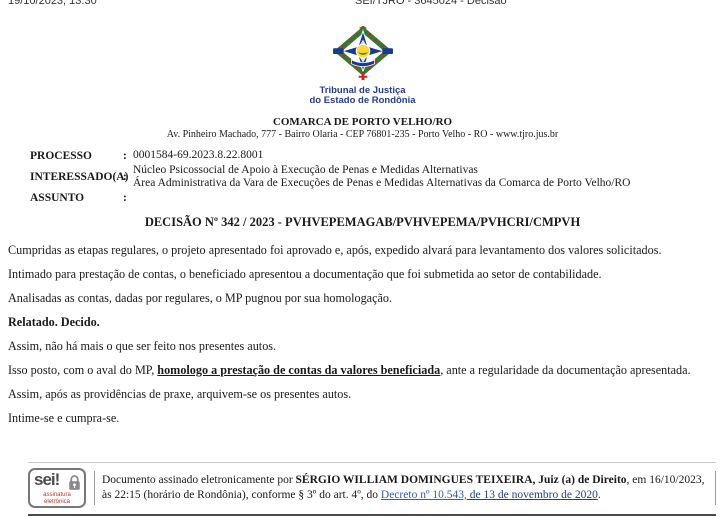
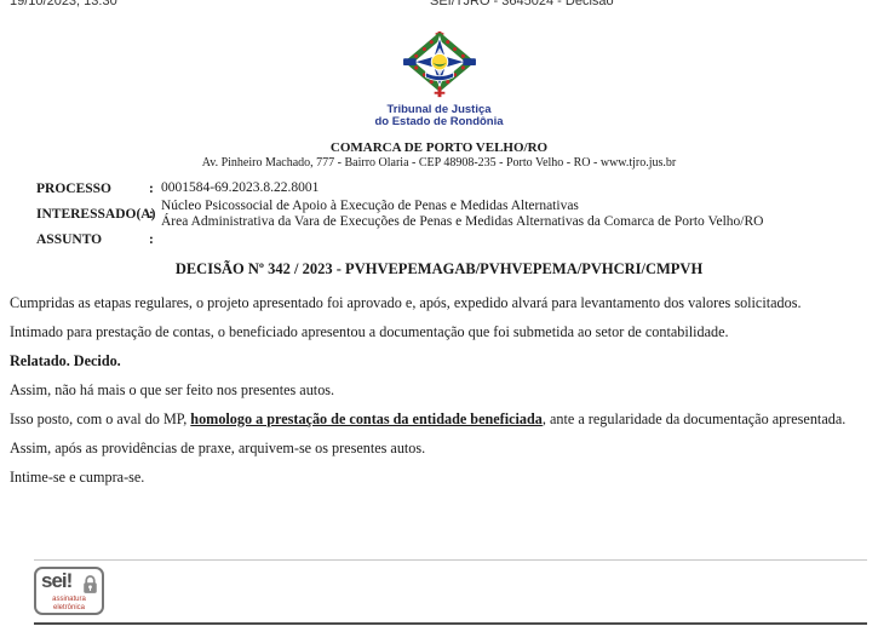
  19/10/2023, 13:30
  SEI/TJRO - 3645024 - Decisão
  Tribunal de Justiça
  do Estado de Rondônia
  COMARCA DE PORTO VELHO/RO
- Av. Pinheiro Machado, 777 - Bairro Olaria - CEP 76801-235 - Porto Velho - RO - www.tjro.jus.br
+ Av. Pinheiro Machado, 777 - Bairro Olaria - CEP 48908-235 - Porto Velho - RO - www.tjro.jus.br
  PROCESSO
  :
  0001584-69.2023.8.22.8001
  INTERESSADO(A
  :
  Núcleo Psicossocial de Apoio à Execução de Penas e Medidas Alternativas
  Área Administrativa da Vara de Execuções de Penas e Medidas Alternativas da Comarca de Porto Velho/RO
  ASSUNTO
  :
  DECISÃO Nº 342 / 2023 - PVHVEPEMAGAB/PVHVEPEMA/PVHCRI/CMPVH
  Cumpridas as etapas regulares, o projeto apresentado foi aprovado e, após, expedido alvará para levantamento dos valores solicitados.
  Intimado para prestação de contas, o beneficiado apresentou a documentação que foi submetida ao setor de contabilidade.
- Analisadas as contas, dadas por regulares, o MP pugnou por sua homologação.
  Relatado. Decido.
  Assim, não há mais o que ser feito nos presentes autos.
- Isso posto, com o aval do MP, homologo a prestação de contas da valores beneficiada, ante a regularidade da documentação apresentada.
+ Isso posto, com o aval do MP, homologo a prestação de contas da entidade beneficiada, ante a regularidade da documentação apresentada.
  Assim, após as providências de praxe, arquivem-se os presentes autos.
  Intime-se e cumpra-se.
  sei!
- Documento assinado eletronicamente por SÉRGIO WILLIAM DOMINGUES TEIXEIRA, Juiz (a) de Direito, em 16/10/2023, às 22:15 (horário de Rondônia), conforme § 3º do art. 4º, do Decreto nº 10.543, de 13 de novembro de 2020.
